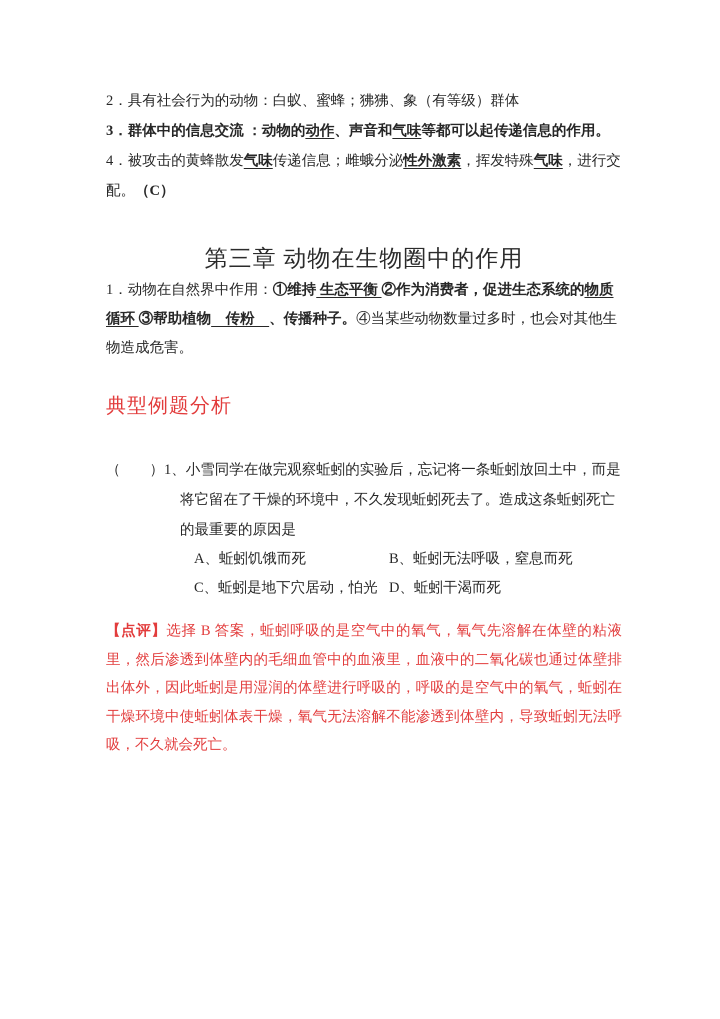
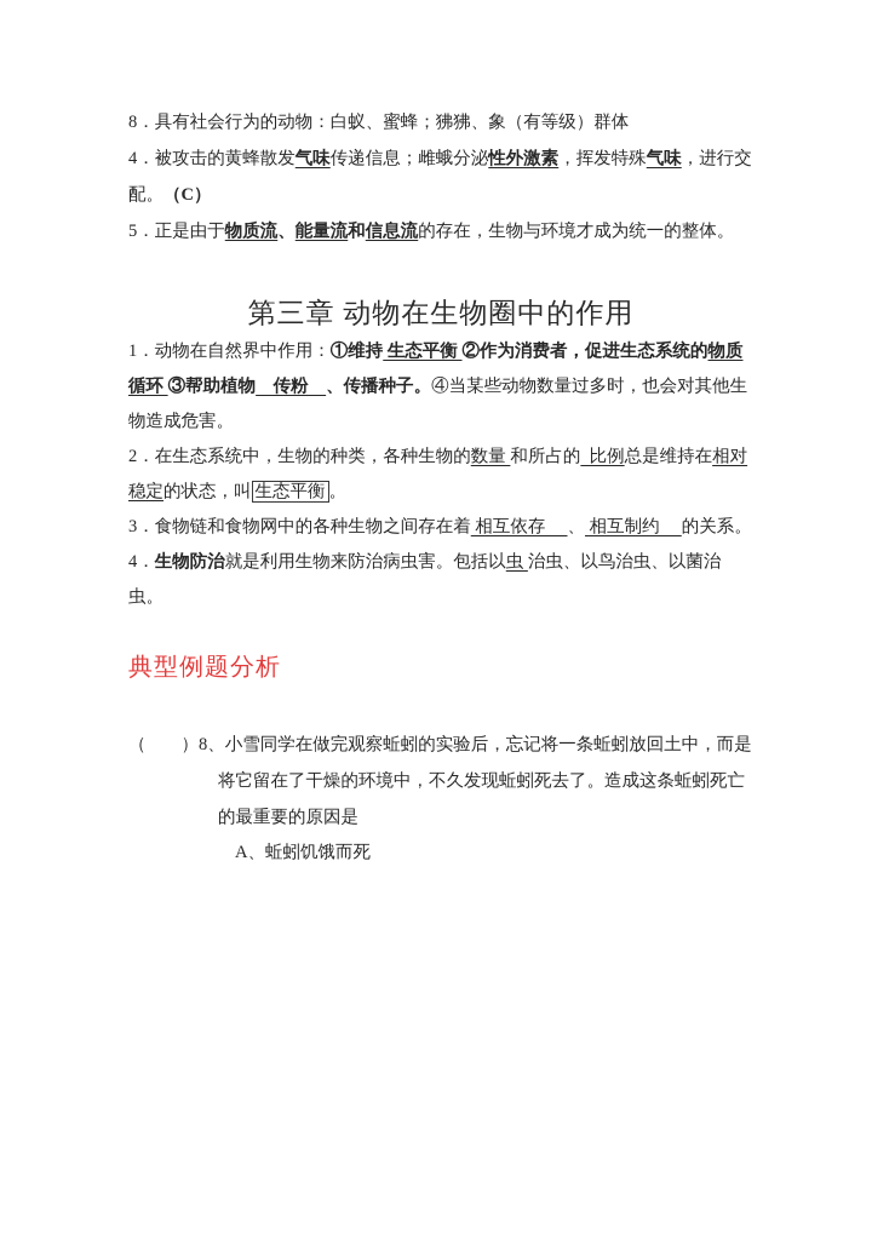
- 2．具有社会行为的动物：白蚁、蜜蜂；狒狒、象（有等级）群体
+ 8．具有社会行为的动物：白蚁、蜜蜂；狒狒、象（有等级）群体
- 3．群体中的信息交流 ：动物的动作、声音和气味等都可以起传递信息的作用。
  4．被攻击的黄蜂散发气味传递信息；雌蛾分泌性外激素，挥发特殊气味，进行交配。（C）
+ 5．正是由于物质流、能量流和信息流的存在，生物与环境才成为统一的整体。
  第三章 动物在生物圈中的作用
  1．动物在自然界中作用：①维持 生态平衡 ②作为消费者，促进生态系统的物质循环 ③帮助植物 传粉 、传播种子。④当某些动物数量过多时，也会对其他生物造成危害。
+ 2．在生态系统中，生物的种类，各种生物的数量 和所占的 比例总是维持在相对稳定的状态，叫 生态平衡 。
+ 3．食物链和食物网中的各种生物之间存在着 相互依存 、 相互制约 的关系。
+ 4．生物防治就是利用生物来防治病虫害。包括以虫 治虫、以鸟治虫、以菌治虫。
  典型例题分析
- （ ）1、小雪同学在做完观察蚯蚓的实验后，忘记将一条蚯蚓放回土中，而是将它留在了干燥的环境中，不久发现蚯蚓死去了。造成这条蚯蚓死亡的最重要的原因是
+ （ ）8、小雪同学在做完观察蚯蚓的实验后，忘记将一条蚯蚓放回土中，而是将它留在了干燥的环境中，不久发现蚯蚓死去了。造成这条蚯蚓死亡的最重要的原因是
  A、蚯蚓饥饿而死
- B、蚯蚓无法呼吸，窒息而死
- C、蚯蚓是地下穴居动，怕光
- D、蚯蚓干渴而死
- 【点评】选择 B 答案，蚯蚓呼吸的是空气中的氧气，氧气先溶解在体壁的粘液里，然后渗透到体壁内的毛细血管中的血液里，血液中的二氧化碳也通过体壁排出体外，因此蚯蚓是用湿润的体壁进行呼吸的，呼吸的是空气中的氧气，蚯蚓在干燥环境中使蚯蚓体表干燥，氧气无法溶解不能渗透到体壁内，导致蚯蚓无法呼吸，不久就会死亡。
